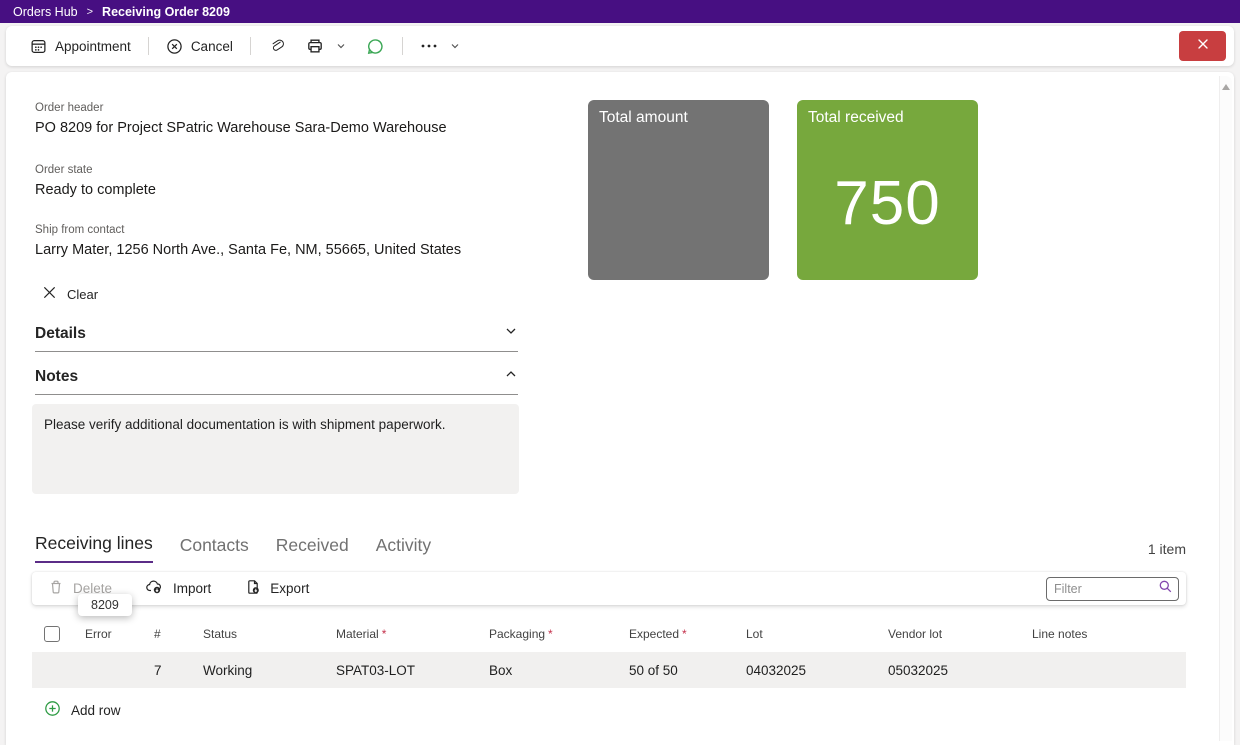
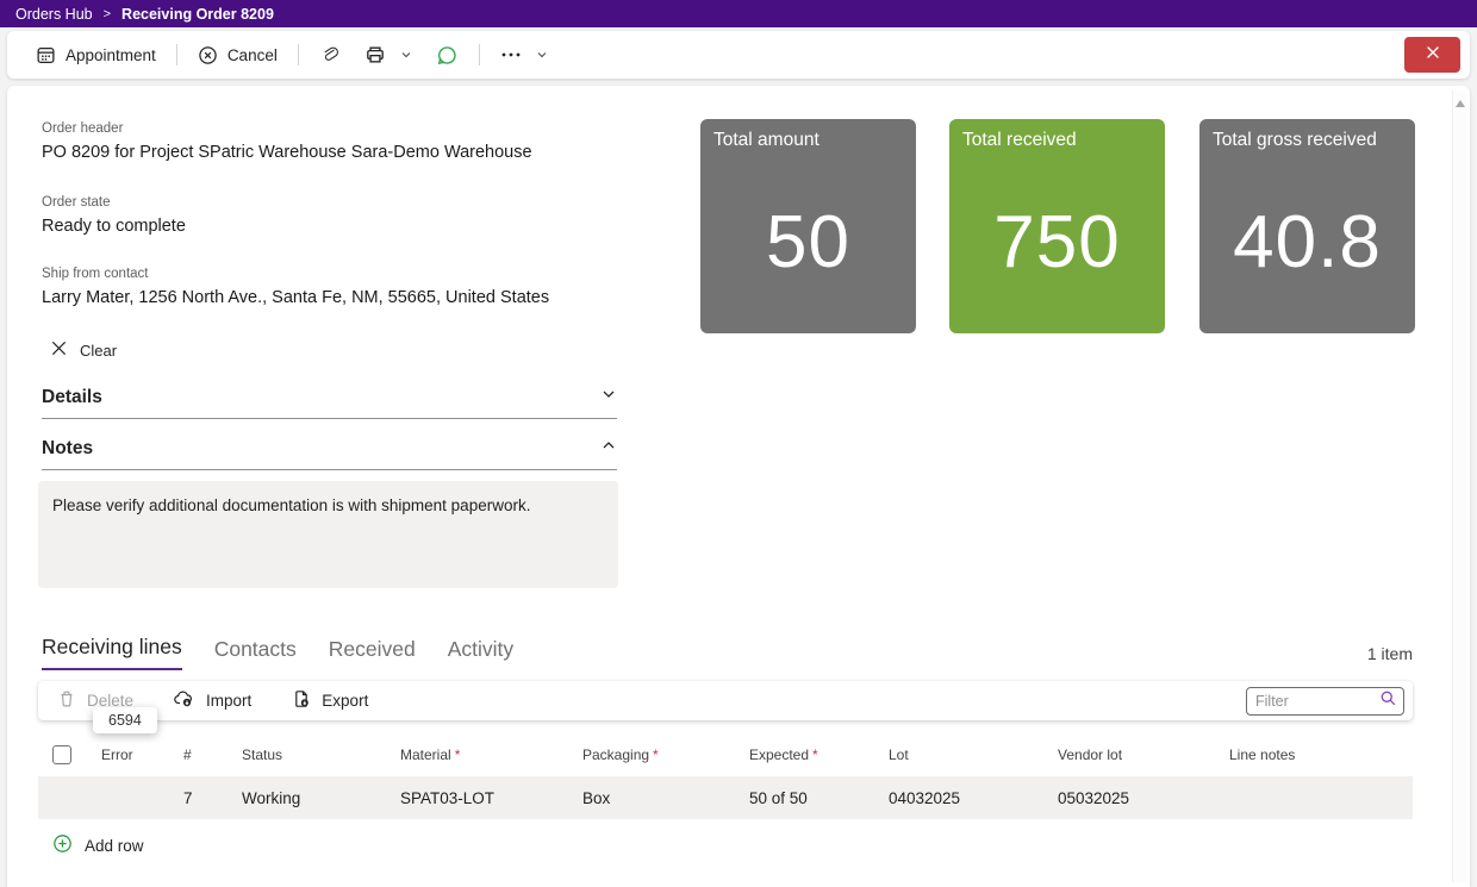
  Orders Hub
  >
  Receiving Order 8209
  Appointment
  Cancel
  Order header
  PO 8209 for Project SPatric Warehouse Sara-Demo Warehouse
  Order state
  Ready to complete
  Ship from contact
  Larry Mater, 1256 North Ave., Santa Fe, NM, 55665, United States
  Clear
  Details
  Notes
  Please verify additional documentation is with shipment paperwork.
  Total amount
+ 50
  Total received
  750
+ Total gross received
+ 40.8
  Receiving lines
  Contacts
  Received
  Activity
  1 item
  Delete
  Import
  Export
  Filter
- 8209
+ 6594
  Error
  #
  Status
  Material *
  Packaging *
  Expected *
  Lot
  Vendor lot
  Line notes
  7
  Working
  SPAT03-LOT
  Box
  50 of 50
  04032025
  05032025
  Add row
